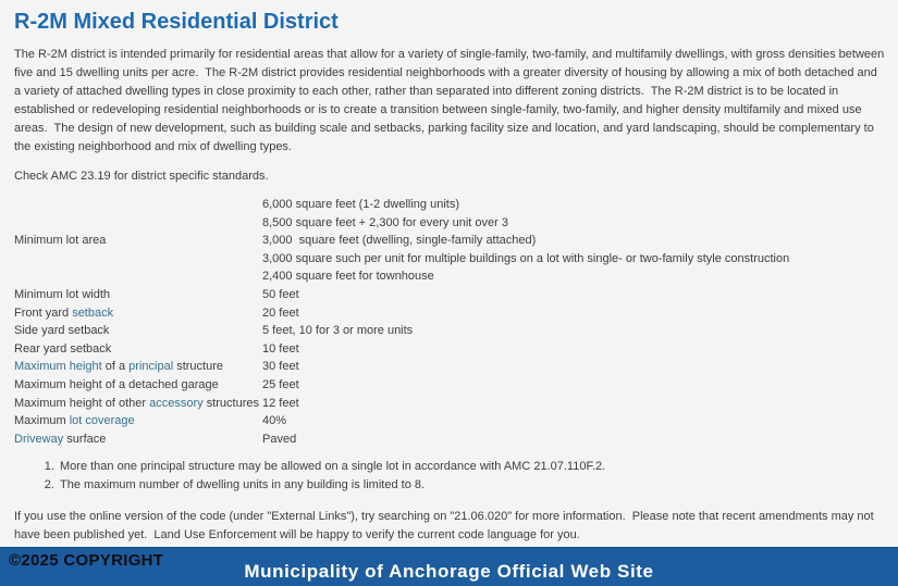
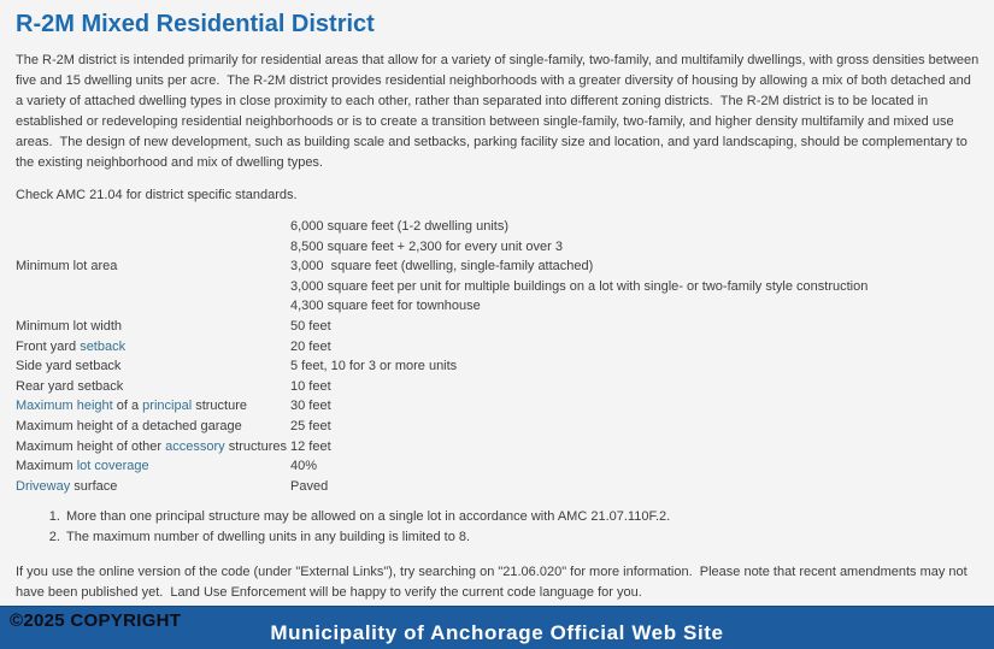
  R-2M Mixed Residential District
  The R-2M district is intended primarily for residential areas that allow for a variety of single-family, two-family, and multifamily dwellings, with gross densities between five and 15 dwelling units per acre. The R-2M district provides residential neighborhoods with a greater diversity of housing by allowing a mix of both detached and a variety of attached dwelling types in close proximity to each other, rather than separated into different zoning districts. The R-2M district is to be located in established or redeveloping residential neighborhoods or is to create a transition between single-family, two-family, and higher density multifamily and mixed use areas. The design of new development, such as building scale and setbacks, parking facility size and location, and yard landscaping, should be complementary to the existing neighborhood and mix of dwelling types.
- Check AMC 23.19 for district specific standards.
+ Check AMC 21.04 for district specific standards.
  Minimum lot area
  6,000 square feet (1-2 dwelling units)
  8,500 square feet + 2,300 for every unit over 3
  3,000 square feet (dwelling, single-family attached)
- 3,000 square such per unit for multiple buildings on a lot with single- or two-family style construction
+ 3,000 square feet per unit for multiple buildings on a lot with single- or two-family style construction
- 2,400 square feet for townhouse
+ 4,300 square feet for townhouse
  Minimum lot width
  50 feet
  Front yard setback
  20 feet
  Side yard setback
  5 feet, 10 for 3 or more units
  Rear yard setback
  10 feet
  Maximum height of a principal structure
  30 feet
  Maximum height of a detached garage
  25 feet
  Maximum height of other accessory structures
  12 feet
  Maximum lot coverage
  40%
  Driveway surface
  Paved
  More than one principal structure may be allowed on a single lot in accordance with AMC 21.07.110F.2.
  The maximum number of dwelling units in any building is limited to 8.
  If you use the online version of the code (under "External Links"), try searching on "21.06.020" for more information. Please note that recent amendments may not have been published yet. Land Use Enforcement will be happy to verify the current code language for you.
  ©2025 COPYRIGHT
  Municipality of Anchorage Official Web Site
